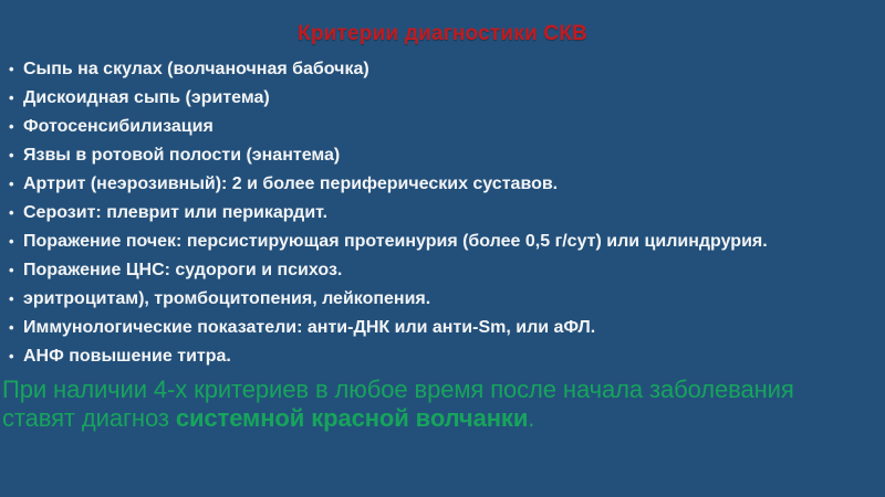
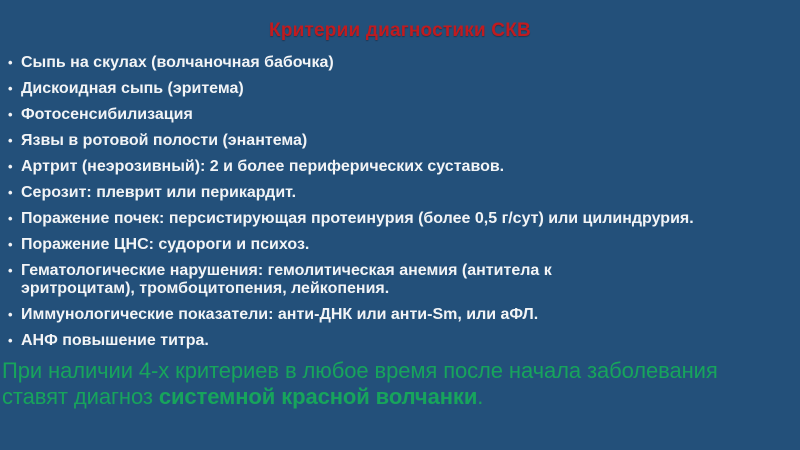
  Критерии диагностики СКВ
  •
  Сыпь на скулах (волчаночная бабочка)
  •
  Дискоидная сыпь (эритема)
  •
  Фотосенсибилизация
  •
  Язвы в ротовой полости (энантема)
  •
  Артрит (неэрозивный): 2 и более периферических суставов.
  •
  Серозит: плеврит или перикардит.
  •
  Поражение почек: персистирующая протеинурия (более 0,5 г/сут) или цилиндрурия.
  •
  Поражение ЦНС: судороги и психоз.
  •
+ Гематологические нарушения: гемолитическая анемия (антитела к
  эритроцитам), тромбоцитопения, лейкопения.
  •
  Иммунологические показатели: анти-ДНК или анти-Sm, или аФЛ.
  •
  АНФ повышение титра.
  При наличии 4-х критериев в любое время после начала заболевания
  ставят диагноз системной красной волчанки.
